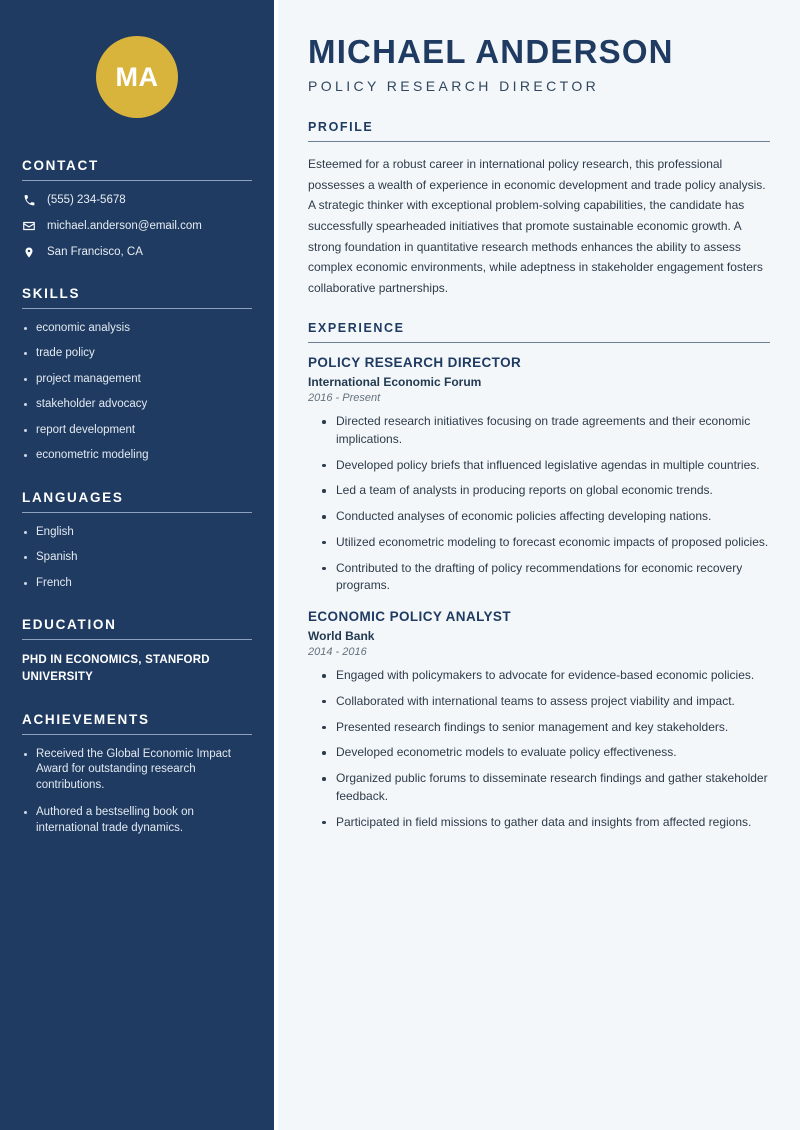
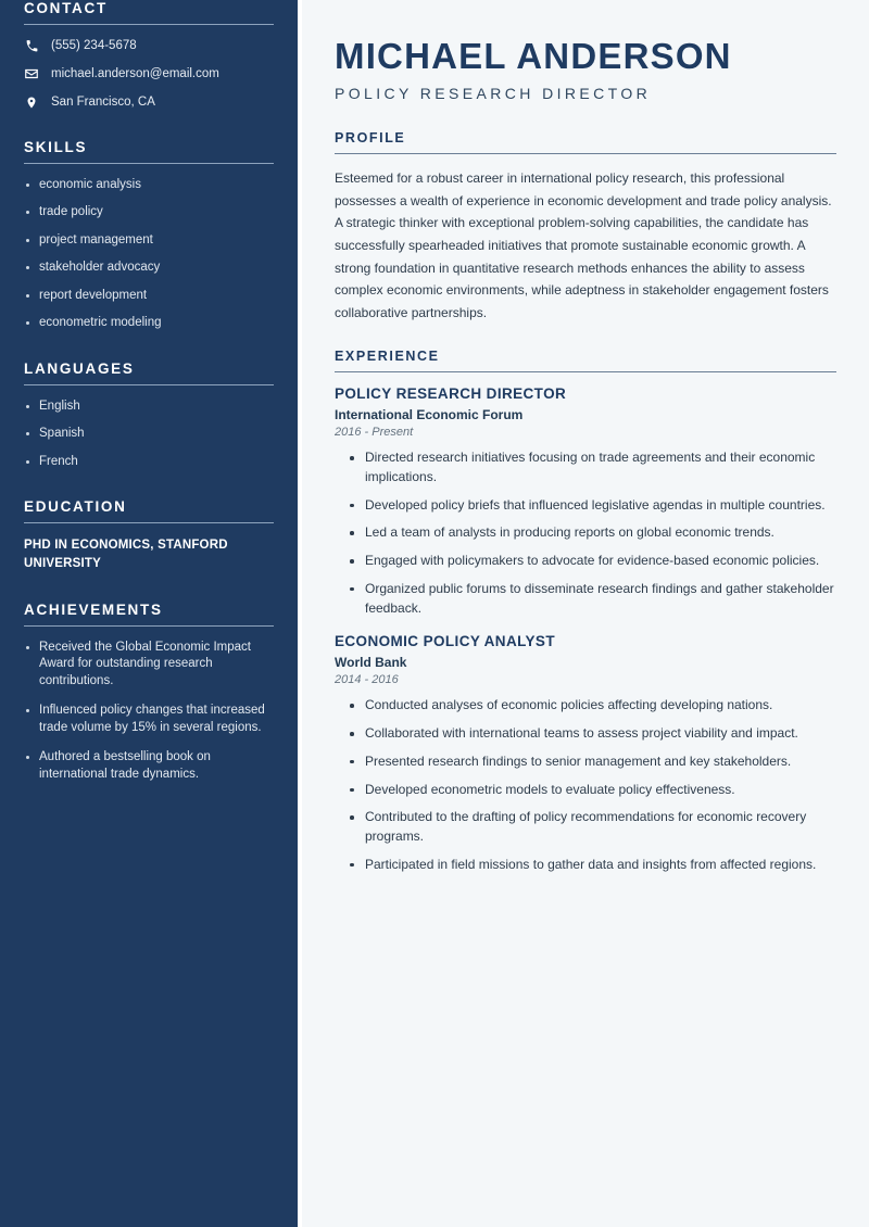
- MA
  CONTACT
  (555) 234-5678
  michael.anderson@email.com
  San Francisco, CA
  SKILLS
  economic analysis
  trade policy
  project management
  stakeholder advocacy
  report development
  econometric modeling
  LANGUAGES
  English
  Spanish
  French
  EDUCATION
  PHD IN ECONOMICS, STANFORD UNIVERSITY
  ACHIEVEMENTS
  Received the Global Economic Impact Award for outstanding research contributions.
+ Influenced policy changes that increased trade volume by 15% in several regions.
  Authored a bestselling book on international trade dynamics.
  MICHAEL ANDERSON
  POLICY RESEARCH DIRECTOR
  PROFILE
  Esteemed for a robust career in international policy research, this professional possesses a wealth of experience in economic development and trade policy analysis. A strategic thinker with exceptional problem-solving capabilities, the candidate has successfully spearheaded initiatives that promote sustainable economic growth. A strong foundation in quantitative research methods enhances the ability to assess complex economic environments, while adeptness in stakeholder engagement fosters collaborative partnerships.
  EXPERIENCE
  POLICY RESEARCH DIRECTOR
  International Economic Forum
  2016 - Present
  Directed research initiatives focusing on trade agreements and their economic implications.
  Developed policy briefs that influenced legislative agendas in multiple countries.
  Led a team of analysts in producing reports on global economic trends.
- Conducted analyses of economic policies affecting developing nations.
+ Engaged with policymakers to advocate for evidence-based economic policies.
- Utilized econometric modeling to forecast economic impacts of proposed policies.
- Contributed to the drafting of policy recommendations for economic recovery programs.
+ Organized public forums to disseminate research findings and gather stakeholder feedback.
  ECONOMIC POLICY ANALYST
  World Bank
  2014 - 2016
- Engaged with policymakers to advocate for evidence-based economic policies.
+ Conducted analyses of economic policies affecting developing nations.
  Collaborated with international teams to assess project viability and impact.
  Presented research findings to senior management and key stakeholders.
  Developed econometric models to evaluate policy effectiveness.
- Organized public forums to disseminate research findings and gather stakeholder feedback.
+ Contributed to the drafting of policy recommendations for economic recovery programs.
  Participated in field missions to gather data and insights from affected regions.
